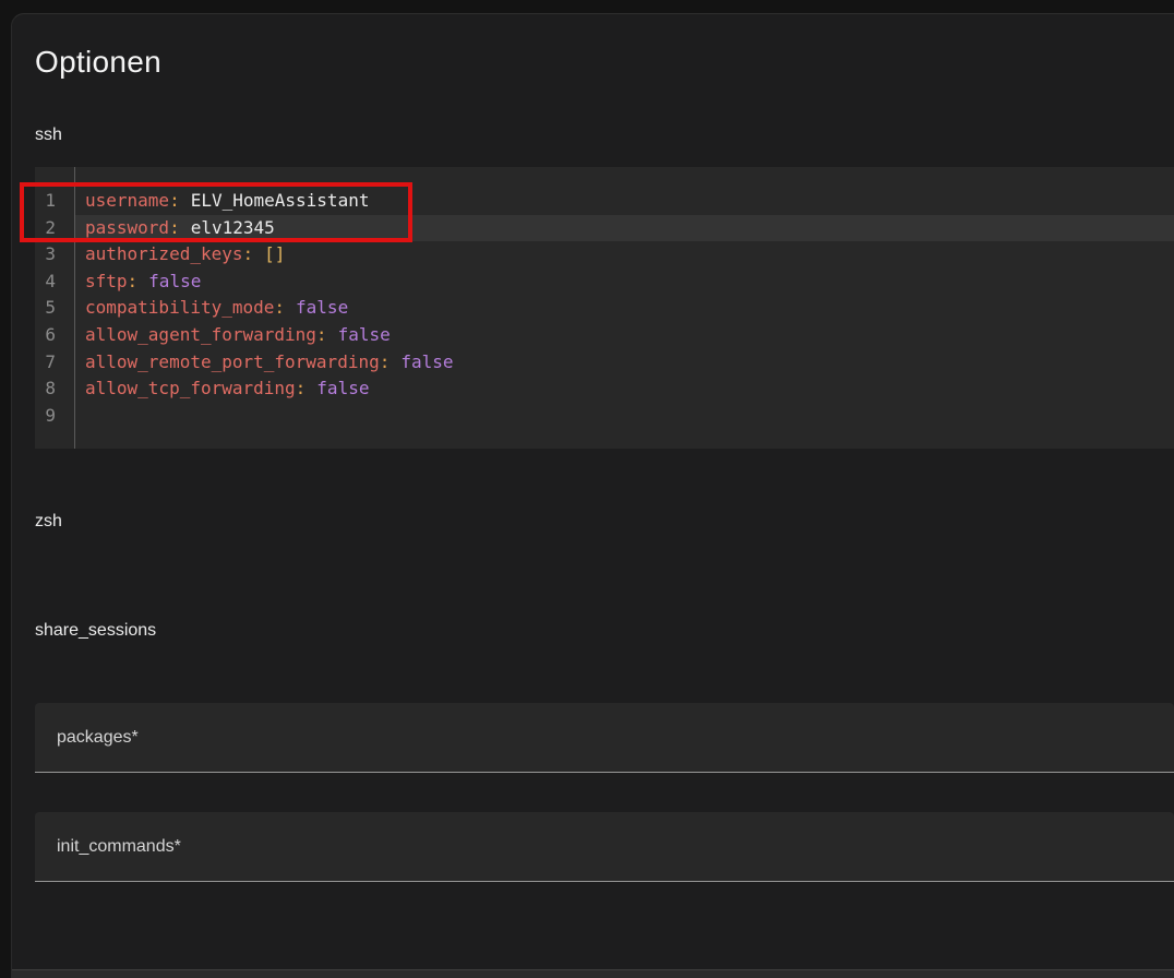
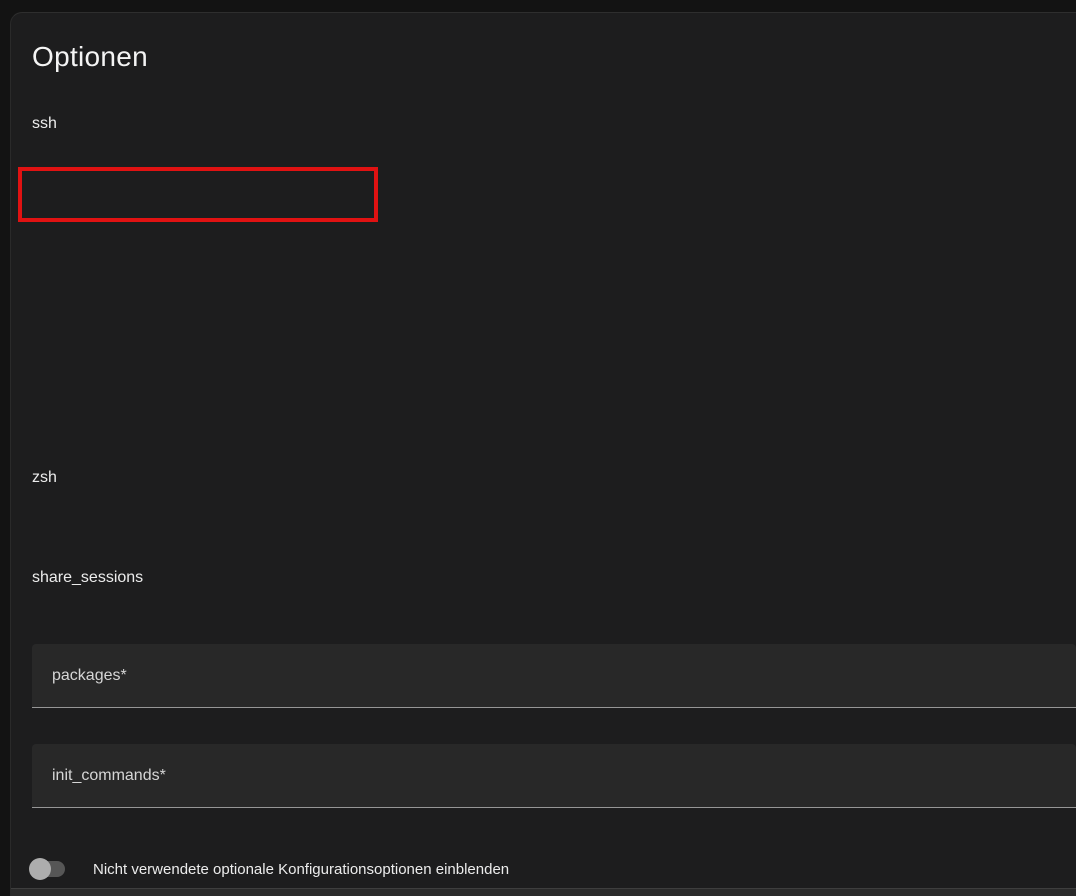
  Optionen
  ssh
- 1
- username: ELV_HomeAssistant
- 2
- password: elv12345
- 3
- authorized_keys: []
- 4
- sftp: false
- 5
- compatibility_mode: false
- 6
- allow_agent_forwarding: false
- 7
- allow_remote_port_forwarding: false
- 8
- allow_tcp_forwarding: false
- 9
  zsh
  share_sessions
  packages*
  init_commands*
+ Nicht verwendete optionale Konfigurationsoptionen einblenden
